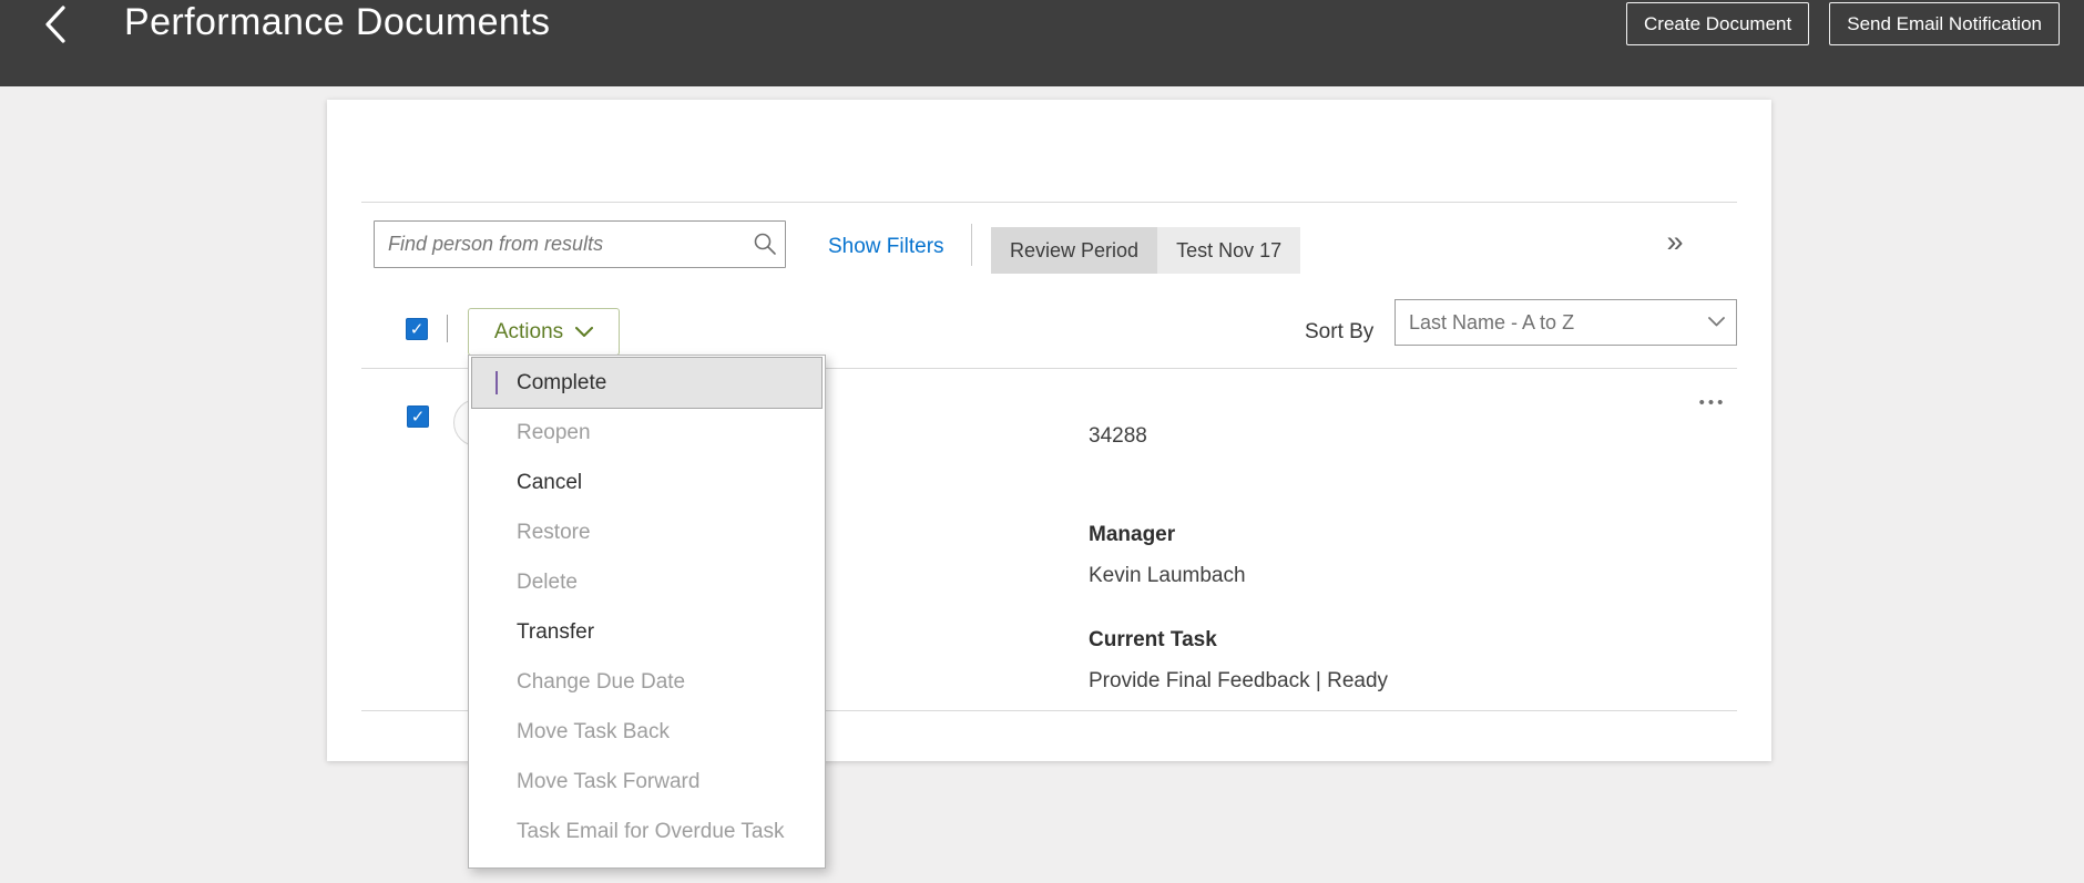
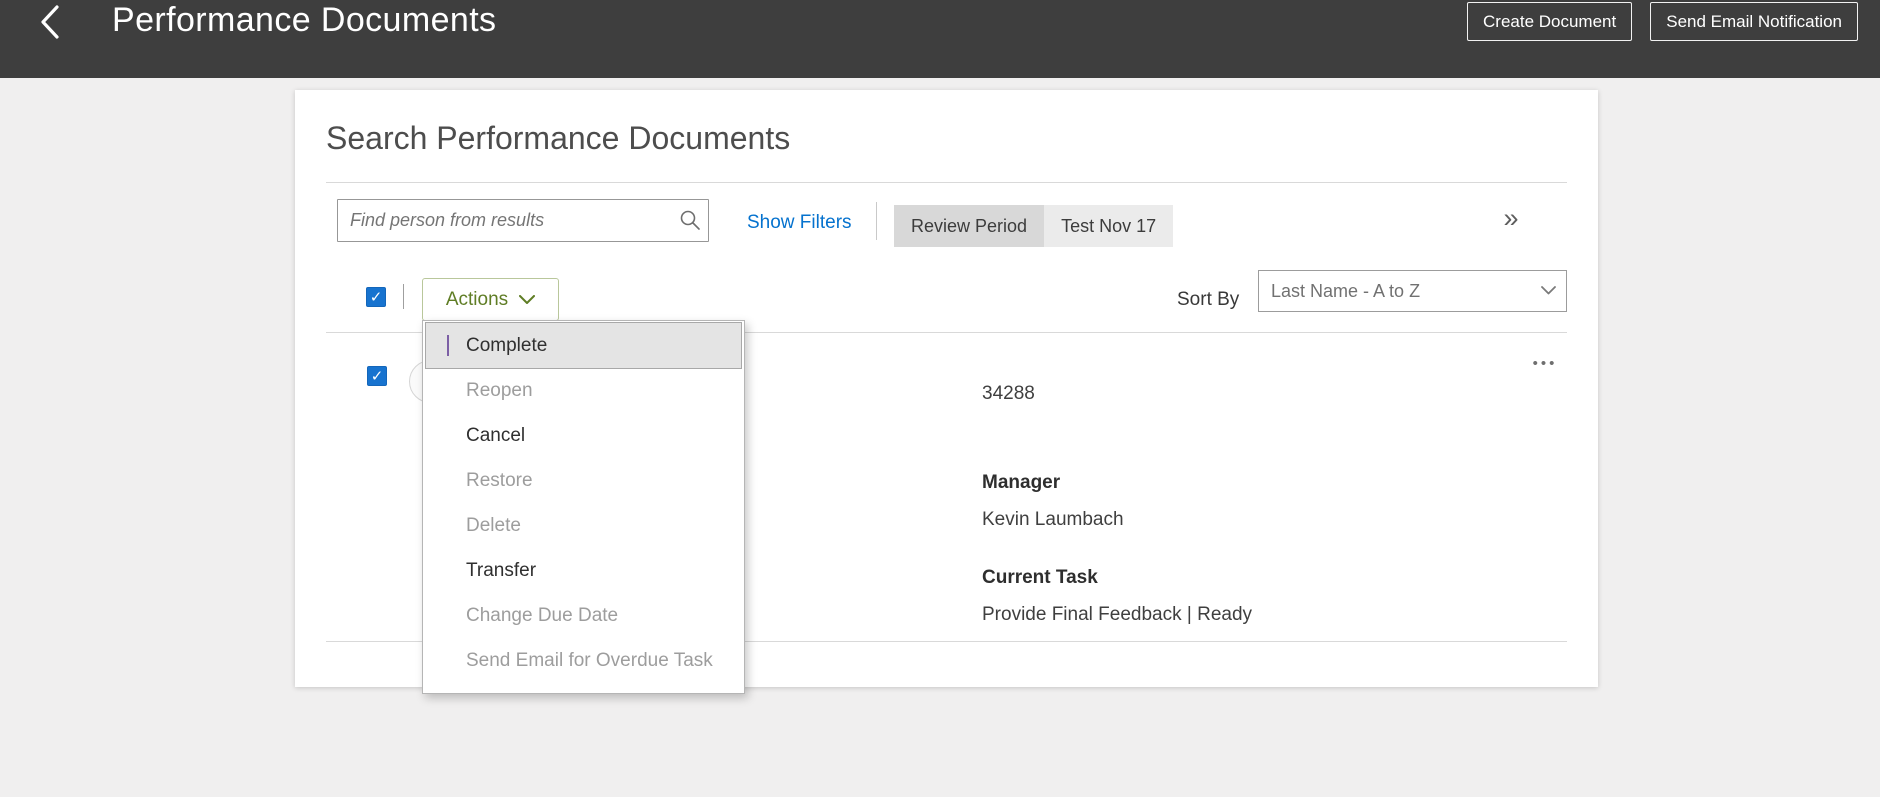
  Performance Documents
  Create Document
  Send Email Notification
+ Search Performance Documents
  Find person from results
  Show Filters
  Review Period
  Test Nov 17
  »
  ✓
  Actions
  Sort By
  Last Name - A to Z
  ✓
  34288
  •••
  Manager
  Kevin Laumbach
  Current Task
  Provide Final Feedback | Ready
  Complete
  Reopen
  Cancel
  Restore
  Delete
  Transfer
  Change Due Date
- Move Task Back
- Move Task Forward
- Task Email for Overdue Task
+ Send Email for Overdue Task
